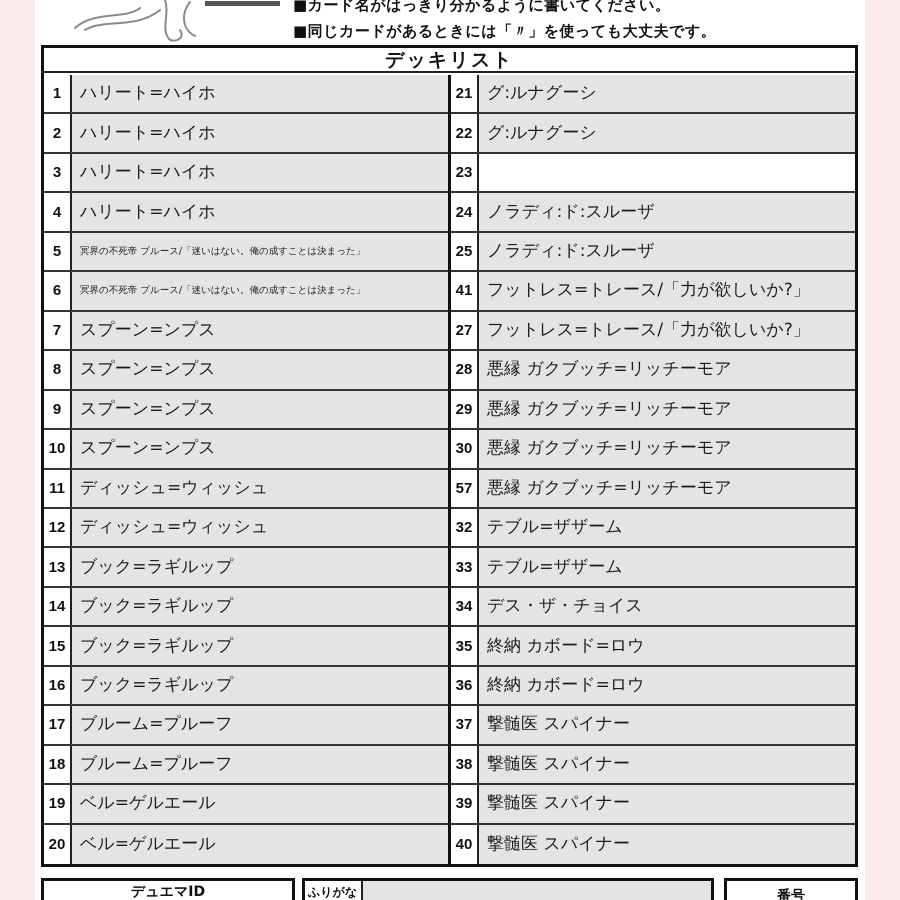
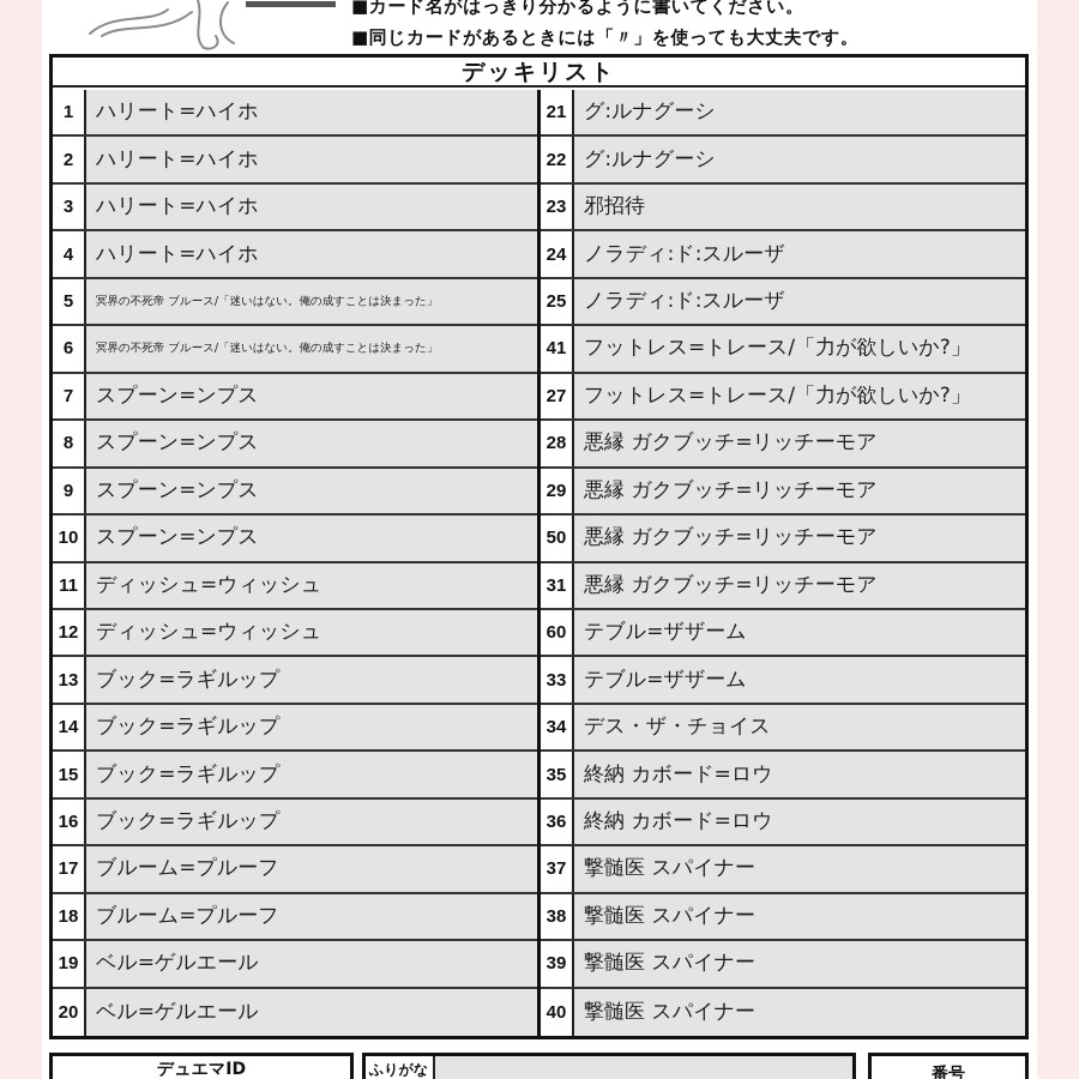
  ■カード名がはっきり分かるように書いてください。
  ■同じカードがあるときには「〃」を使っても大丈夫です。
  デッキリスト
  1
  ハリート=ハイホ
  2
  ハリート=ハイホ
  3
  ハリート=ハイホ
  4
  ハリート=ハイホ
  5
  冥界の不死帝 ブルース/「迷いはない。俺の成すことは決まった」
  6
  冥界の不死帝 ブルース/「迷いはない。俺の成すことは決まった」
  7
  スプーン=ンプス
  8
  スプーン=ンプス
  9
  スプーン=ンプス
  10
  スプーン=ンプス
  11
  ディッシュ=ウィッシュ
  12
  ディッシュ=ウィッシュ
  13
  ブック=ラギルップ
  14
  ブック=ラギルップ
  15
  ブック=ラギルップ
  16
  ブック=ラギルップ
  17
  ブルーム=プルーフ
  18
  ブルーム=プルーフ
  19
  ベル=ゲルエール
  20
  ベル=ゲルエール
  21
  グ:ルナグーシ
  22
  グ:ルナグーシ
  23
+ 邪招待
  24
  ノラディ:ド:スルーザ
  25
  ノラディ:ド:スルーザ
  41
  フットレス=トレース/「力が欲しいか?」
  27
  フットレス=トレース/「力が欲しいか?」
  28
  悪縁 ガクブッチ=リッチーモア
  29
  悪縁 ガクブッチ=リッチーモア
- 30
+ 50
  悪縁 ガクブッチ=リッチーモア
- 57
+ 31
  悪縁 ガクブッチ=リッチーモア
- 32
+ 60
  テブル=ザザーム
  33
  テブル=ザザーム
  34
  デス・ザ・チョイス
  35
  終納 カボード=ロウ
  36
  終納 カボード=ロウ
  37
  撃髄医 スパイナー
  38
  撃髄医 スパイナー
  39
  撃髄医 スパイナー
  40
  撃髄医 スパイナー
  デュエマID
  ふりがな
  番号
